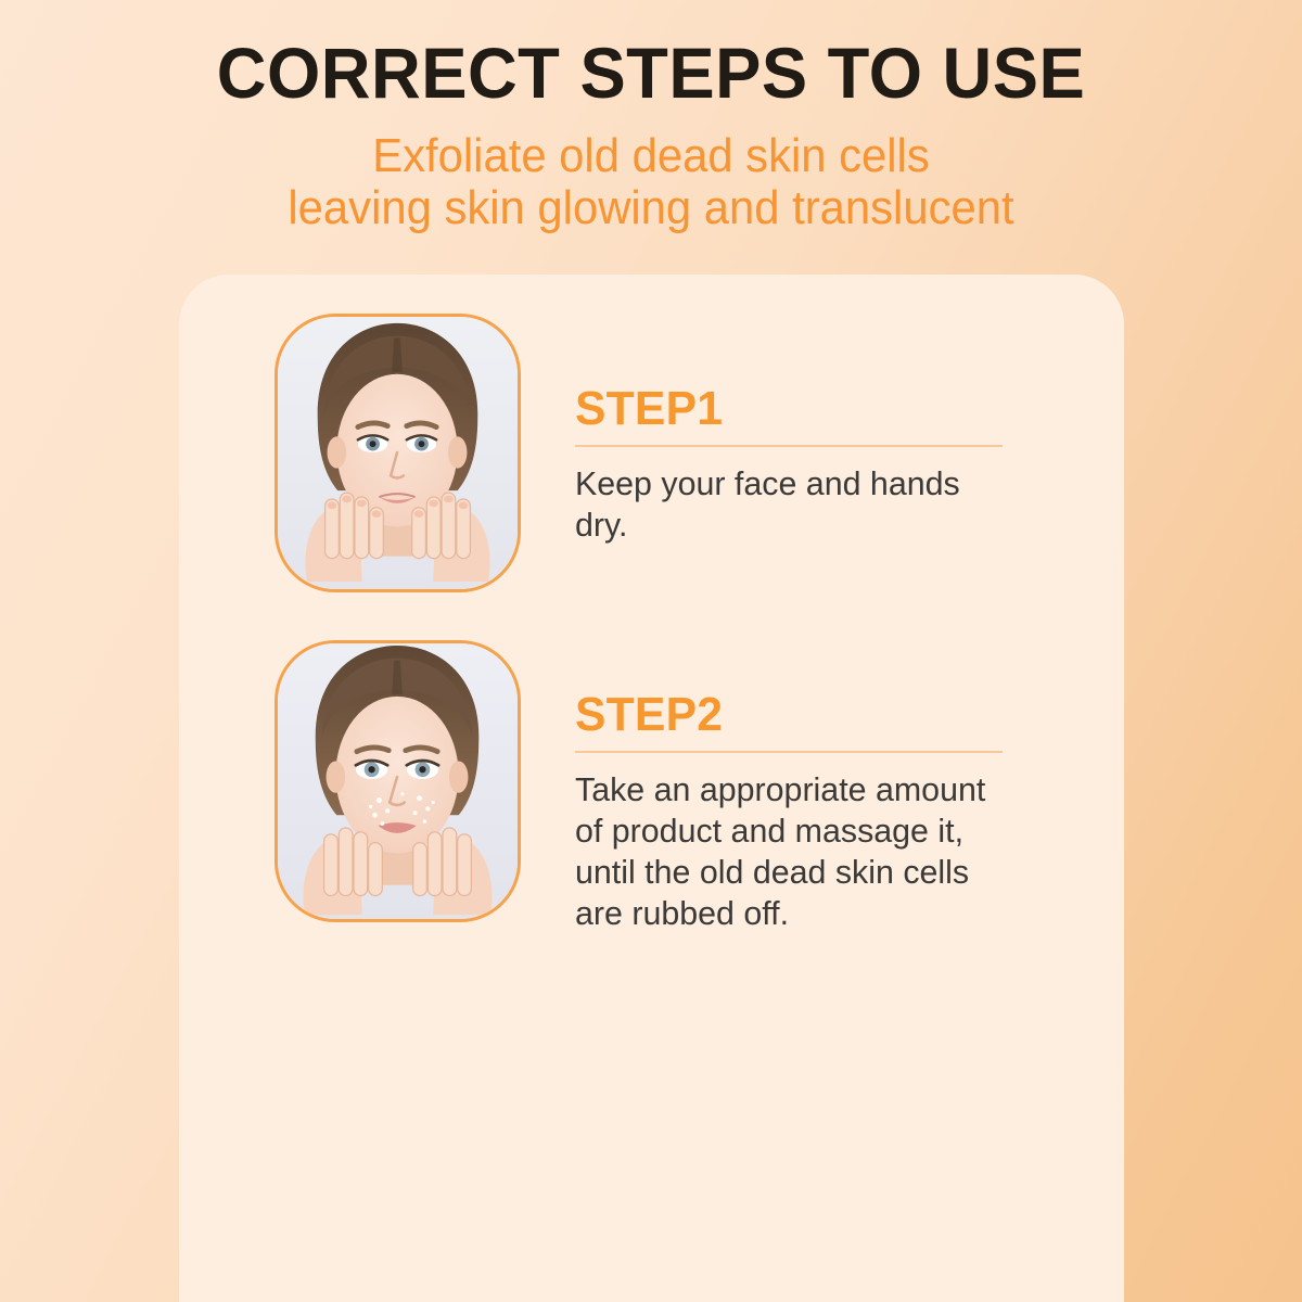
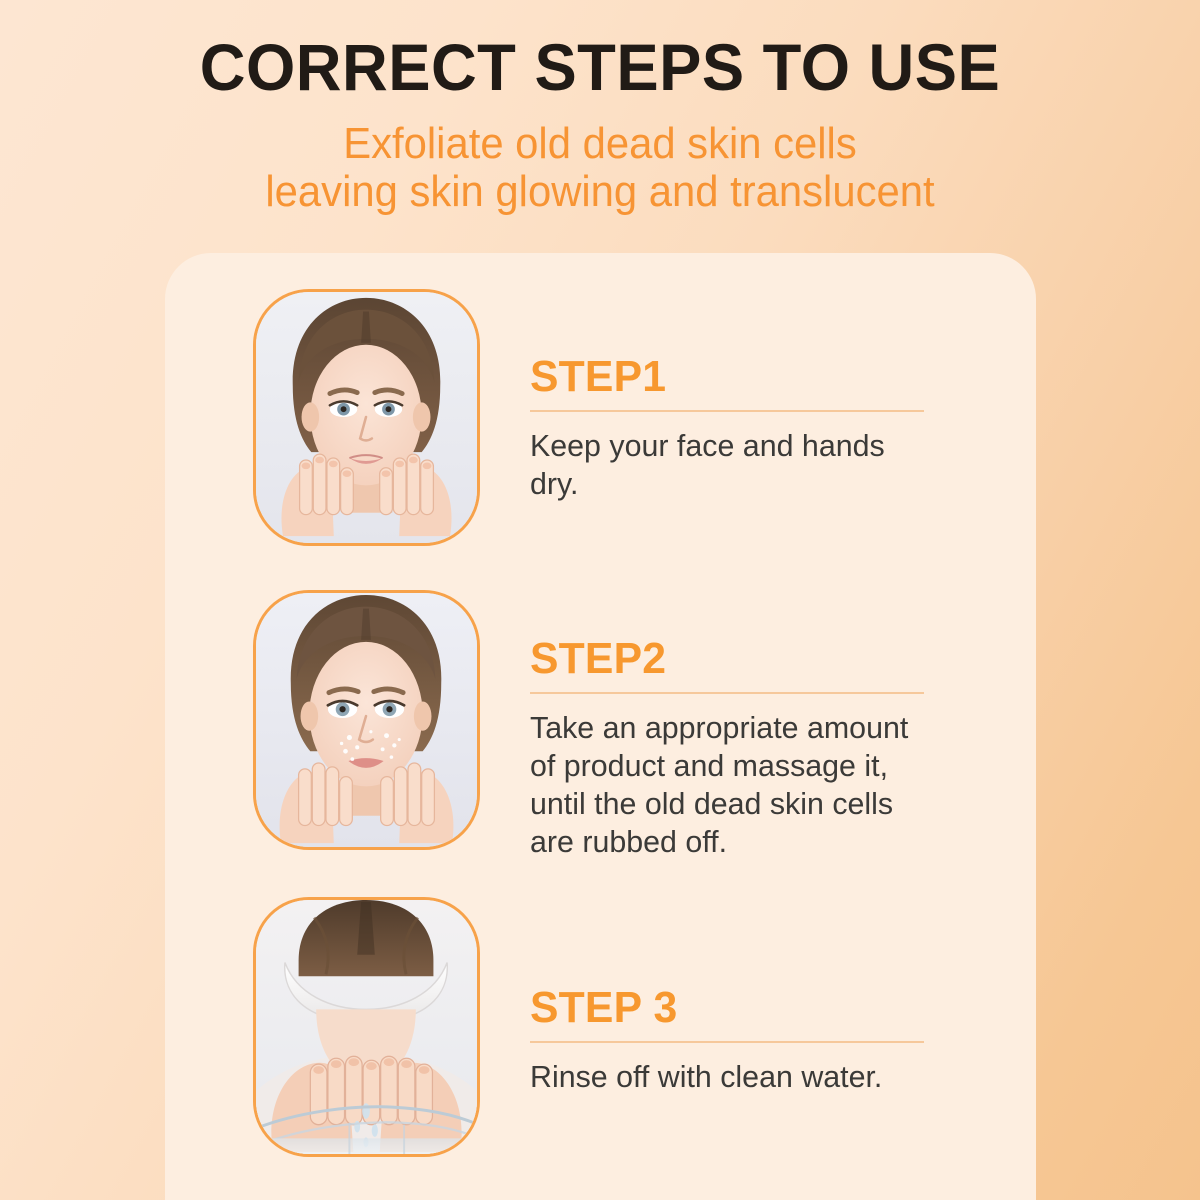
  CORRECT STEPS TO USE
  Exfoliate old dead skin cells
  leaving skin glowing and translucent
  STEP1
  Keep your face and hands
  dry.
  STEP2
  Take an appropriate amount
  of product and massage it,
  until the old dead skin cells
  are rubbed off.
+ STEP 3
+ Rinse off with clean water.
